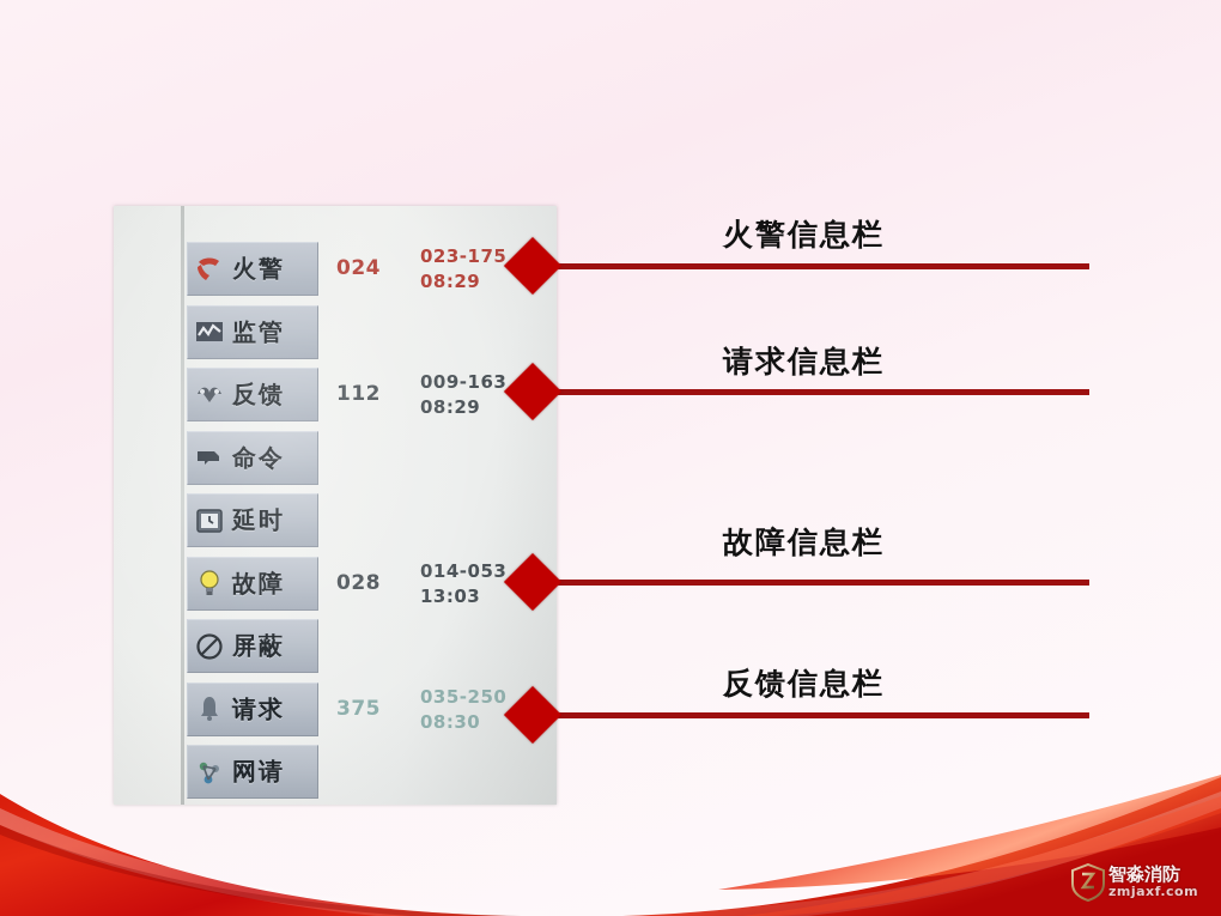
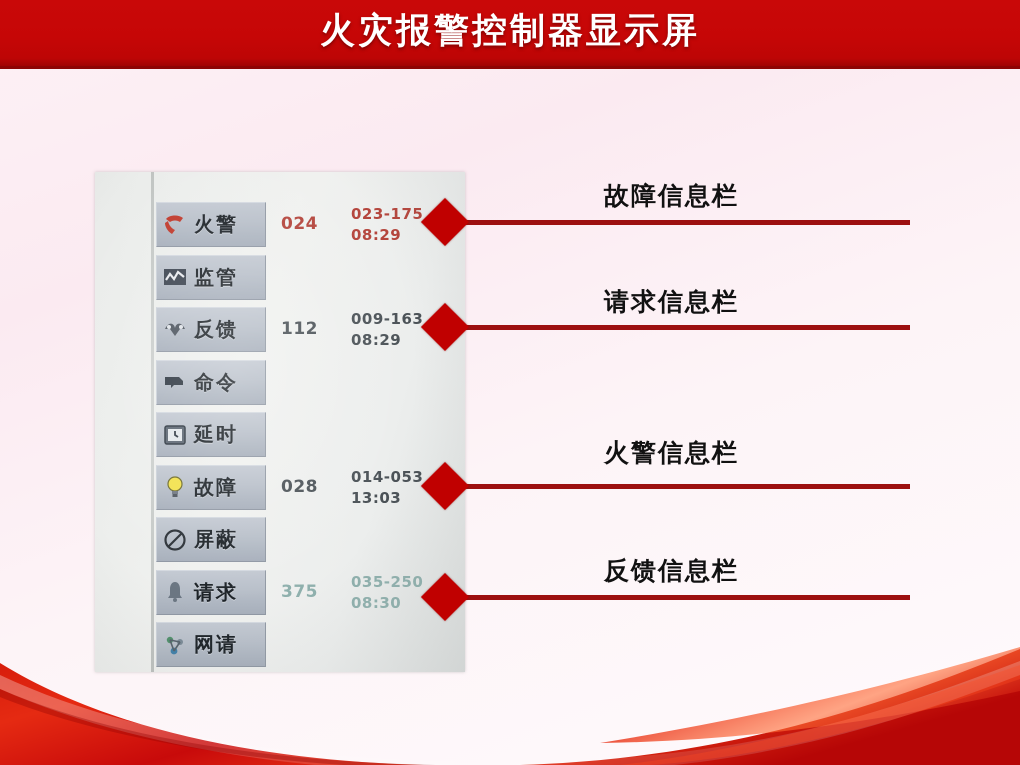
+ 火灾报警控制器显示屏
- 火警信息栏
+ 故障信息栏
  请求信息栏
- 故障信息栏
+ 火警信息栏
  反馈信息栏
- 智淼消防
- zmjaxf.com
